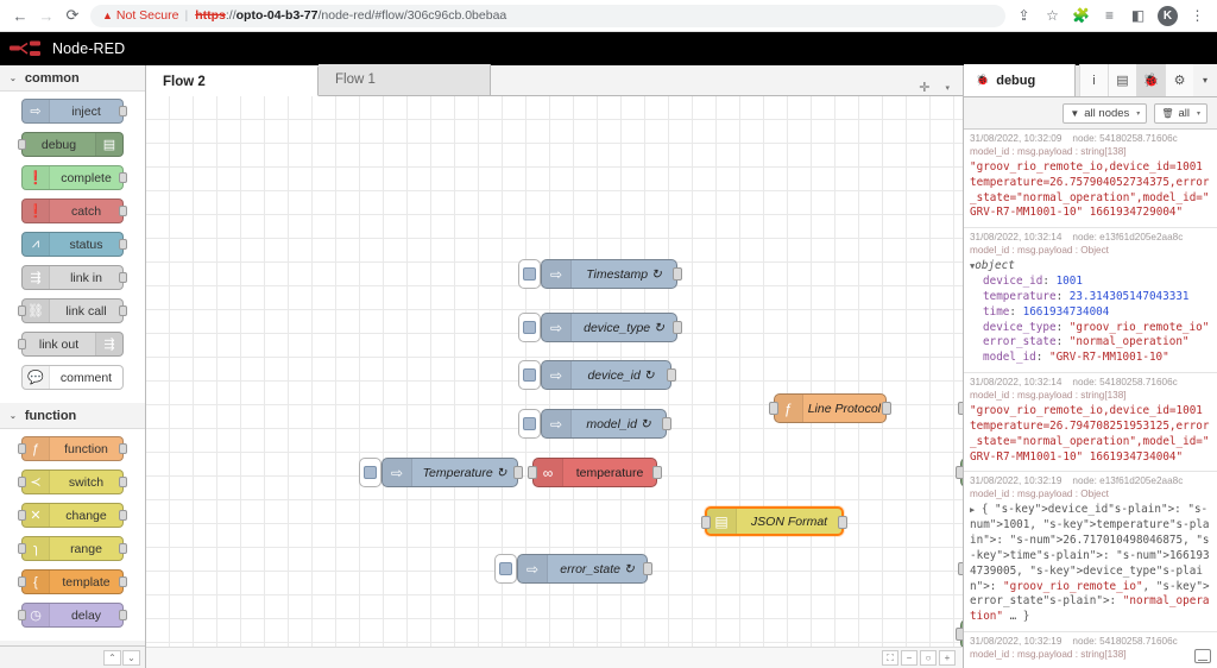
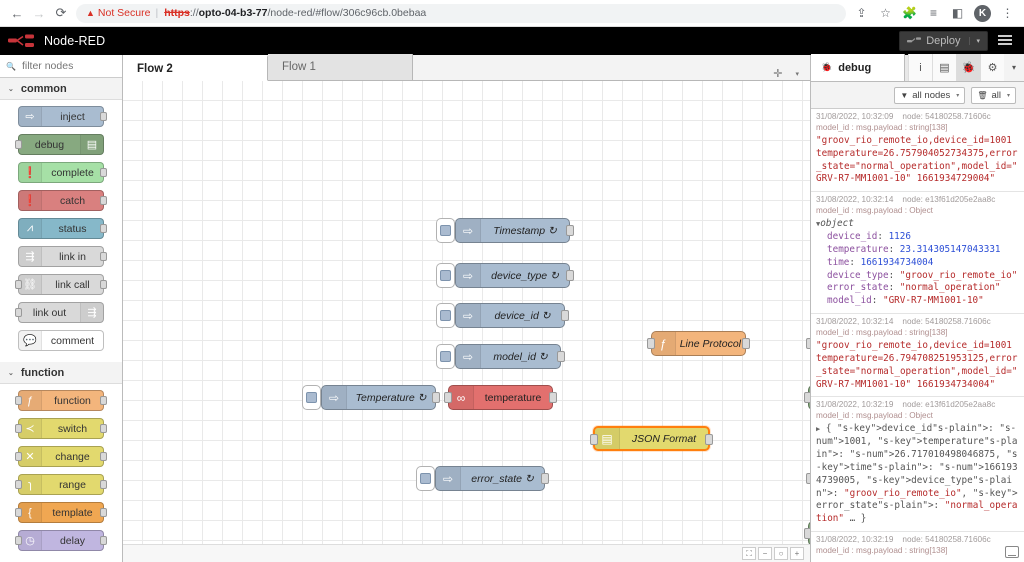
  ←
  →
  ⟳
  ▲
  Not Secure
  |
  https
  ://
  opto-04-b3-77
  /node-red/#flow/306c96cb.0bebaa
  ⇪
  ☆
  🧩
  ≡
  ◧
  K
  ⋮
  Node-RED
+ Deploy
+ 🔍
+ filter nodes
  common
  ⇨
  inject
  debug
  ▤
  ❗
  complete
  ❗
  catch
  ⩘
  status
  ⇶
  link in
  ⛓
  link call
  link out
  ⇶
  💬
  comment
  function
  ƒ
  function
  ≺
  switch
  ✕
  change
  ɿ
  range
  {
  template
  ◷
  delay
- ⌃
- ⌄
  Flow 2
  Flow 1
  ✛
  ⇨
  Timestamp ↻
  ⇨
  device_type ↻
  ⇨
  device_id ↻
  ⇨
  model_id ↻
  ⇨
  Temperature ↻
  ∞
  temperature
  ⇨
  error_state ↻
  ƒ
  Line Protocol
  ▤
  JSON Format
  ⛶
  −
  ○
  +
  🐞
  debug
  i
  ▤
  🐞
  ⚙
  ▾
  ▼
  all nodes
  🗑
  all
  31/08/2022, 10:32:09
  node: 54180258.71606c
  model_id : msg.payload : string[138]
  "groov_rio_remote_io,device_id=1001
  temperature=26.757904052734375,error
  _state="normal_operation",model_id="
  GRV-R7-MM1001-10" 1661934729004"
  31/08/2022, 10:32:14
  node: e13f61d205e2aa8c
  model_id : msg.payload : Object
  ▼object
- device_id: 1001
+ device_id: 1126
  temperature: 23.314305147043331
  time: 1661934734004
  device_type: "groov_rio_remote_io"
  error_state: "normal_operation"
  model_id: "GRV-R7-MM1001-10"
  31/08/2022, 10:32:14
  node: 54180258.71606c
  model_id : msg.payload : string[138]
  "groov_rio_remote_io,device_id=1001
  temperature=26.794708251953125,error
  _state="normal_operation",model_id="
  GRV-R7-MM1001-10" 1661934734004"
  31/08/2022, 10:32:19
  node: e13f61d205e2aa8c
  model_id : msg.payload : Object
  ▶ { "s-key">device_id"s-plain">: "s-num">1001, "s-key">temperature"s-plain">: "s-num">26.717010498046875, "s-key">time"s-plain">: "s-num">1661934739005, "s-key">device_type"s-plain">: "groov_rio_remote_io", "s-key">error_state"s-plain">: "normal_operation" … }
  31/08/2022, 10:32:19
  node: 54180258.71606c
  model_id : msg.payload : string[138]
